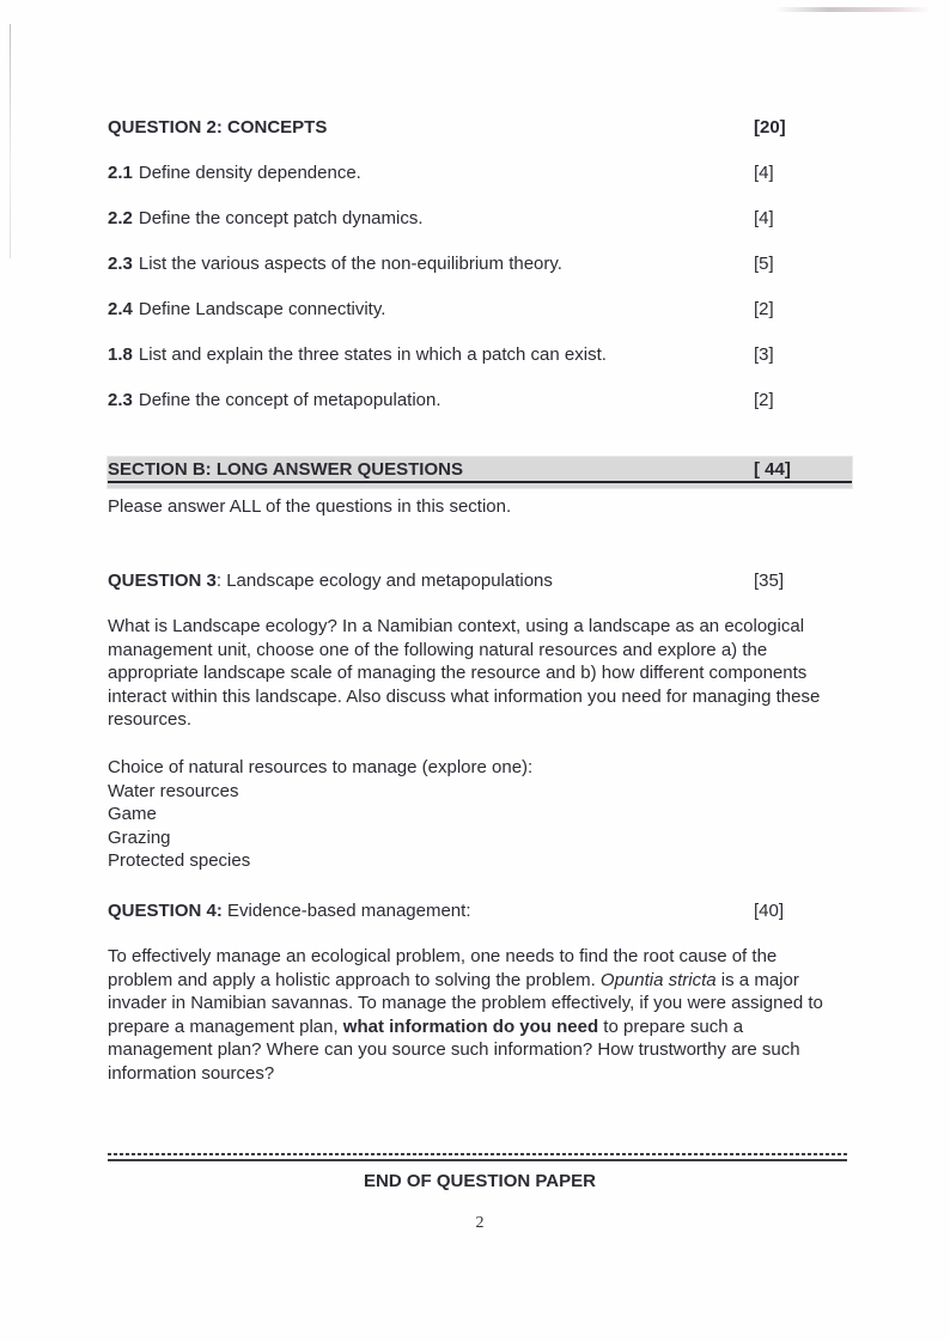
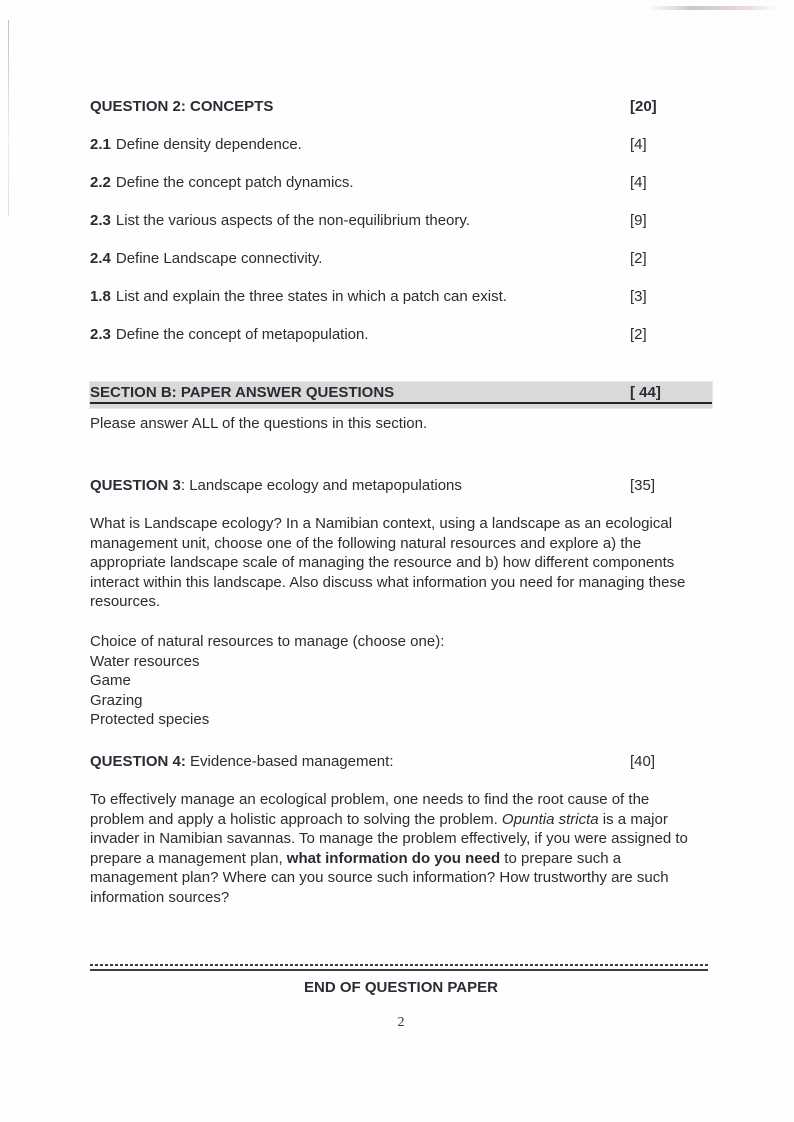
  QUESTION 2: CONCEPTS
  [20]
  2.1 Define density dependence.
  [4]
  2.2 Define the concept patch dynamics.
  [4]
  2.3 List the various aspects of the non-equilibrium theory.
- [5]
+ [9]
  2.4 Define Landscape connectivity.
  [2]
  1.8 List and explain the three states in which a patch can exist.
  [3]
  2.3 Define the concept of metapopulation.
  [2]
- SECTION B: LONG ANSWER QUESTIONS
+ SECTION B: PAPER ANSWER QUESTIONS
  [ 44]
  Please answer ALL of the questions in this section.
  QUESTION 3: Landscape ecology and metapopulations
  [35]
  What is Landscape ecology? In a Namibian context, using a landscape as an ecological management unit, choose one of the following natural resources and explore a) the appropriate landscape scale of managing the resource and b) how different components interact within this landscape. Also discuss what information you need for managing these resources.
- Choice of natural resources to manage (explore one):
+ Choice of natural resources to manage (choose one):
  Water resources
  Game
  Grazing
  Protected species
  QUESTION 4: Evidence-based management:
  [40]
  To effectively manage an ecological problem, one needs to find the root cause of the problem and apply a holistic approach to solving the problem. Opuntia stricta is a major invader in Namibian savannas. To manage the problem effectively, if you were assigned to prepare a management plan, what information do you need to prepare such a management plan? Where can you source such information? How trustworthy are such information sources?
  END OF QUESTION PAPER
  2
